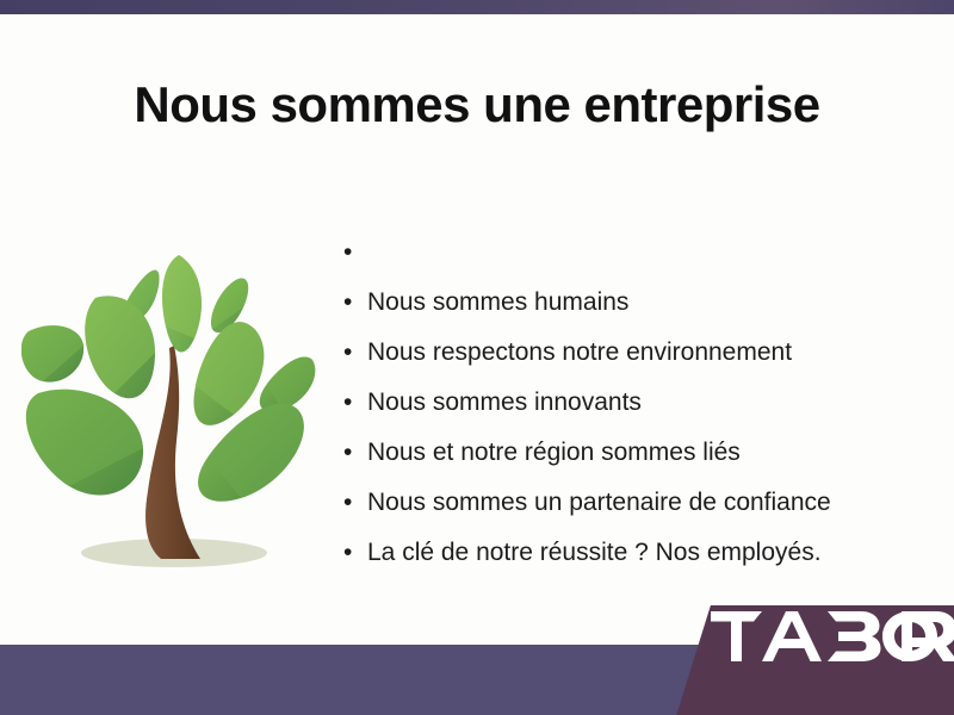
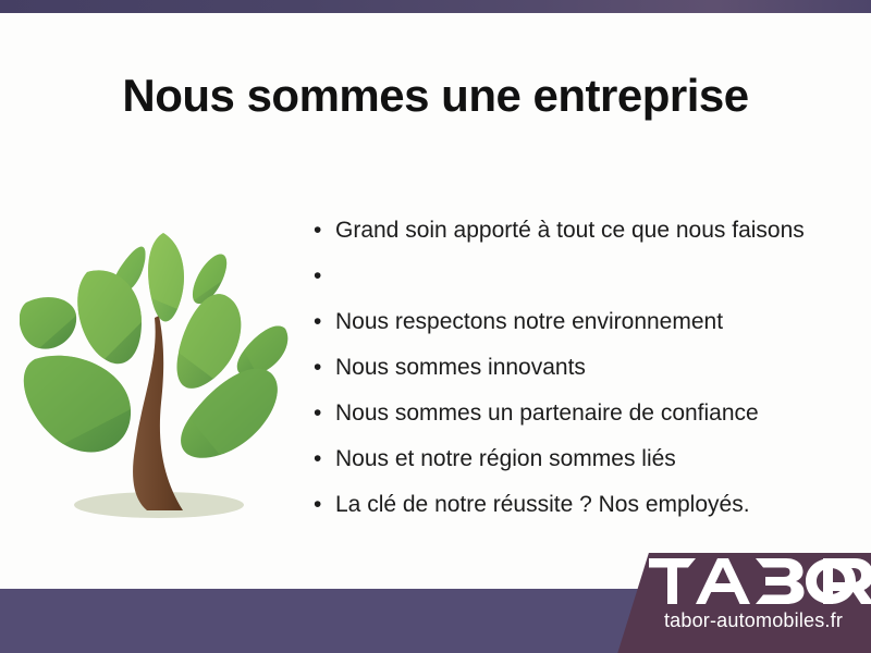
  Nous sommes une entreprise
  •
+ Grand soin apporté à tout ce que nous faisons
  •
- Nous sommes humains
  •
  Nous respectons notre environnement
  •
  Nous sommes innovants
  •
- Nous et notre région sommes liés
+ Nous sommes un partenaire de confiance
  •
- Nous sommes un partenaire de confiance
+ Nous et notre région sommes liés
  •
  La clé de notre réussite ? Nos employés.
+ tabor-automobiles.fr
